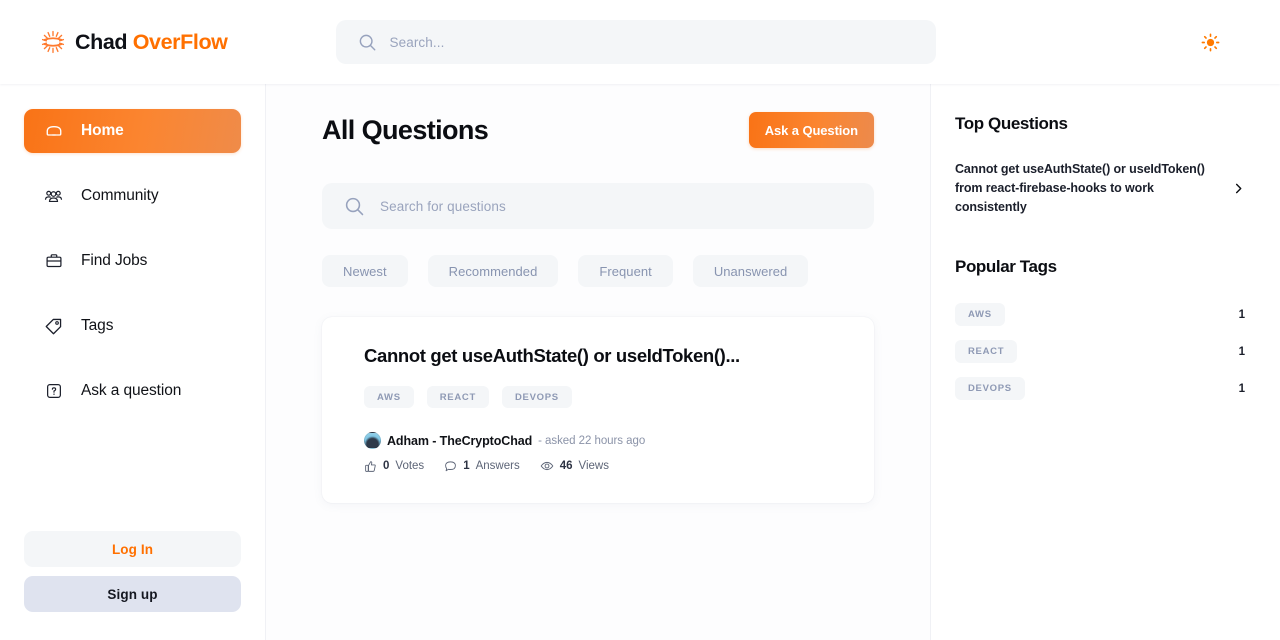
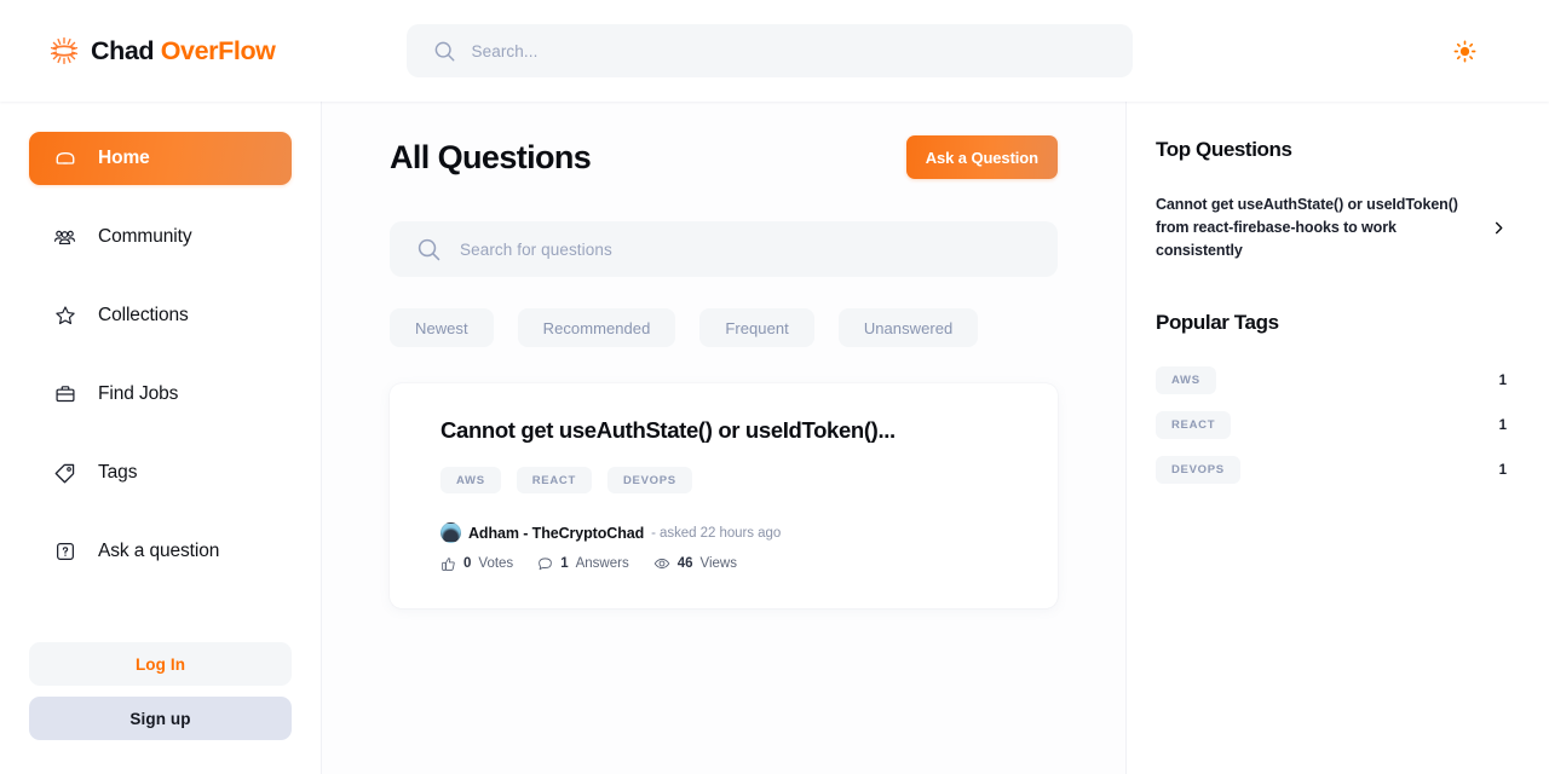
  Chad OverFlow
  Search...
  Home
  Community
+ Collections
  Find Jobs
  Tags
  Ask a question
  Log In
  Sign up
  All Questions
  Ask a Question
  Search for questions
  Newest
  Recommended
  Frequent
  Unanswered
  Cannot get useAuthState() or useIdToken()...
  AWS
  REACT
  DEVOPS
  Adham - TheCryptoChad
  - asked 22 hours ago
  0
  Votes
  1
  Answers
  46
  Views
  Top Questions
  Cannot get useAuthState() or useIdToken() from react-firebase-hooks to work consistently
  Popular Tags
  AWS
  1
  REACT
  1
  DEVOPS
  1
